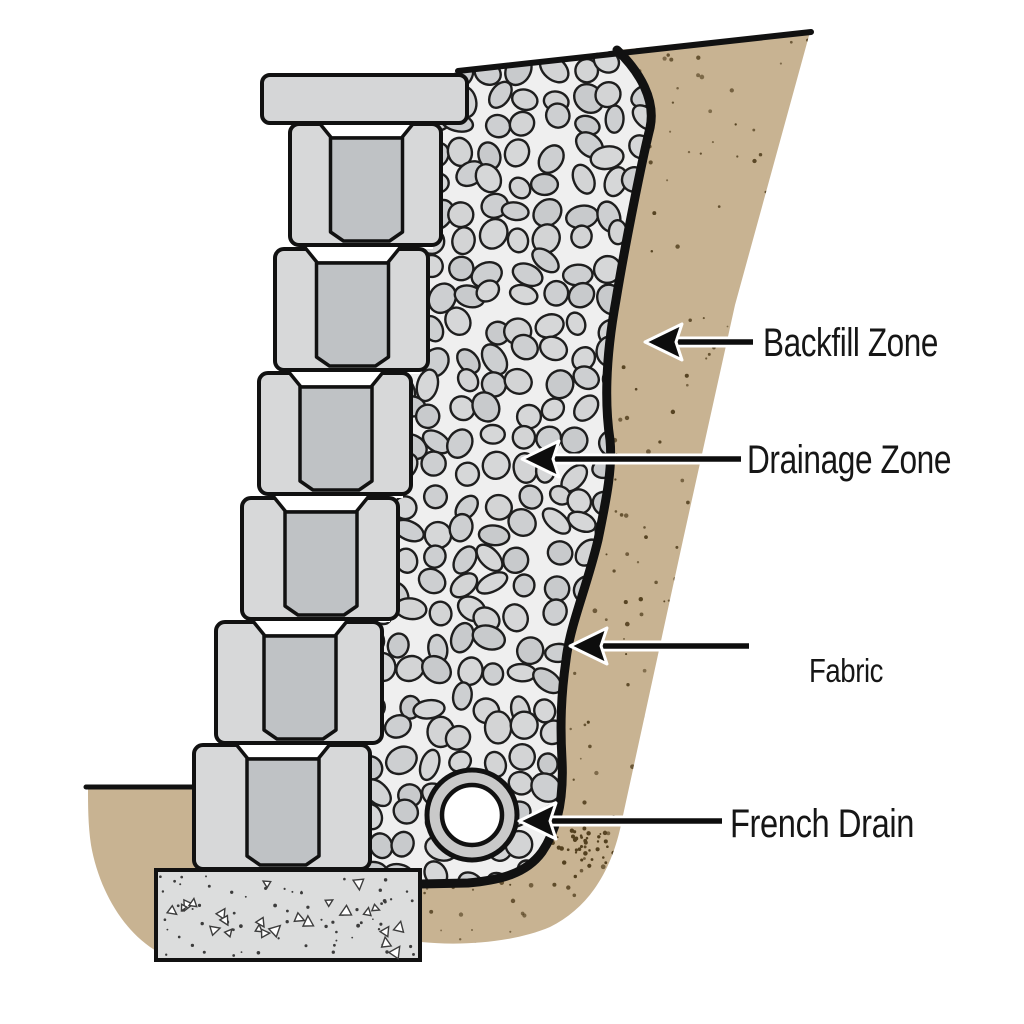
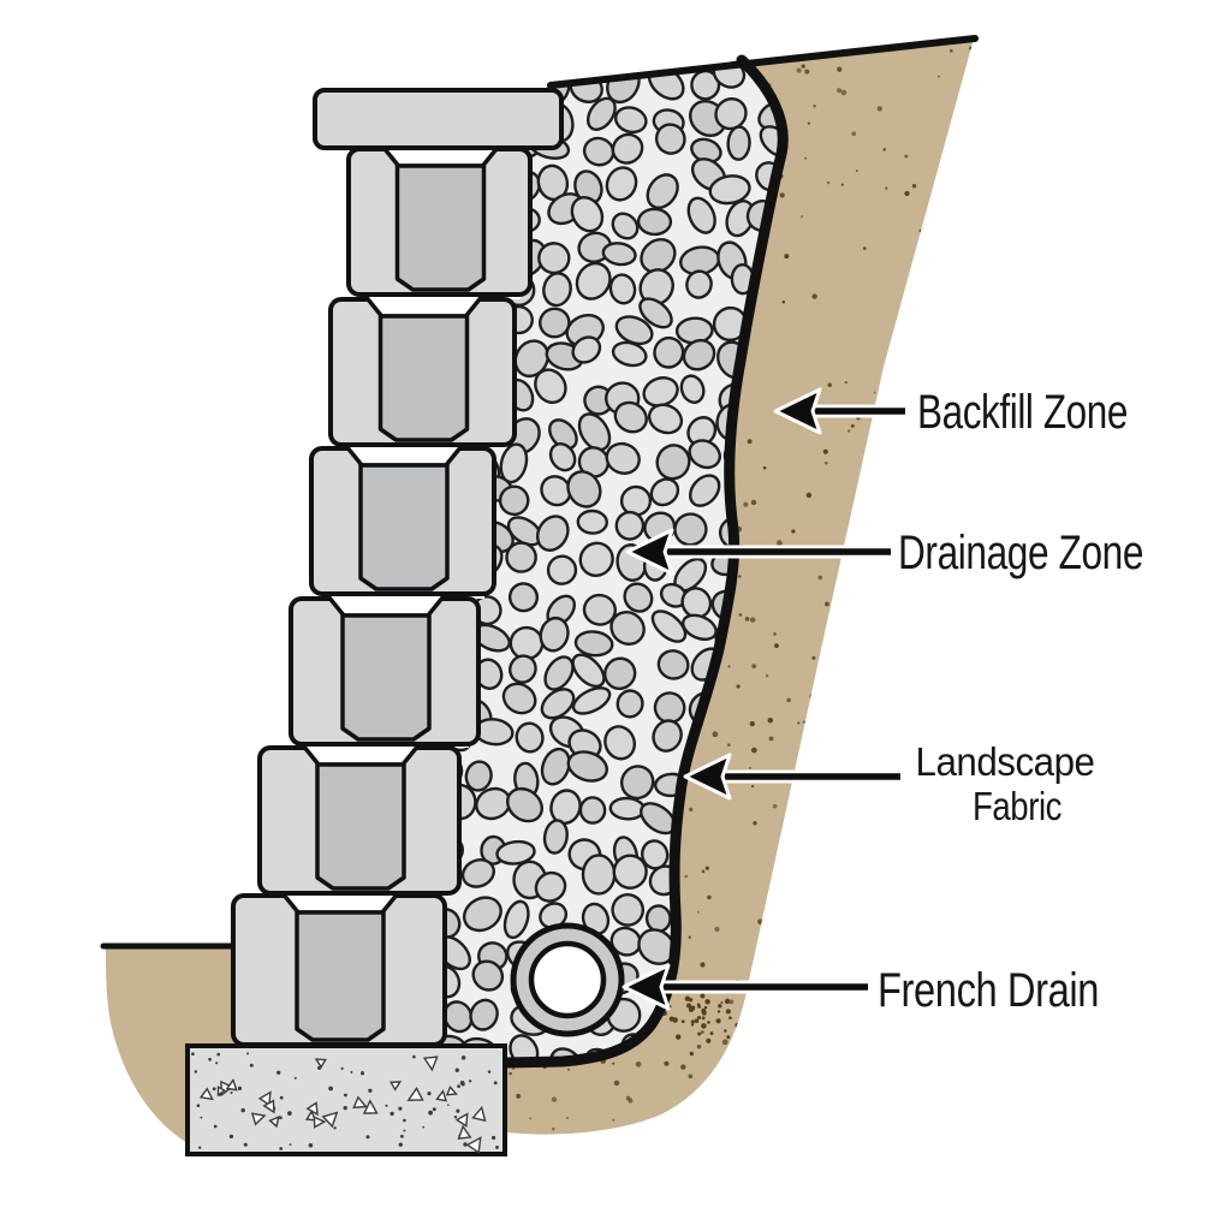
  Backfill Zone
  Drainage Zone
+ Landscape
  Fabric
  French Drain
